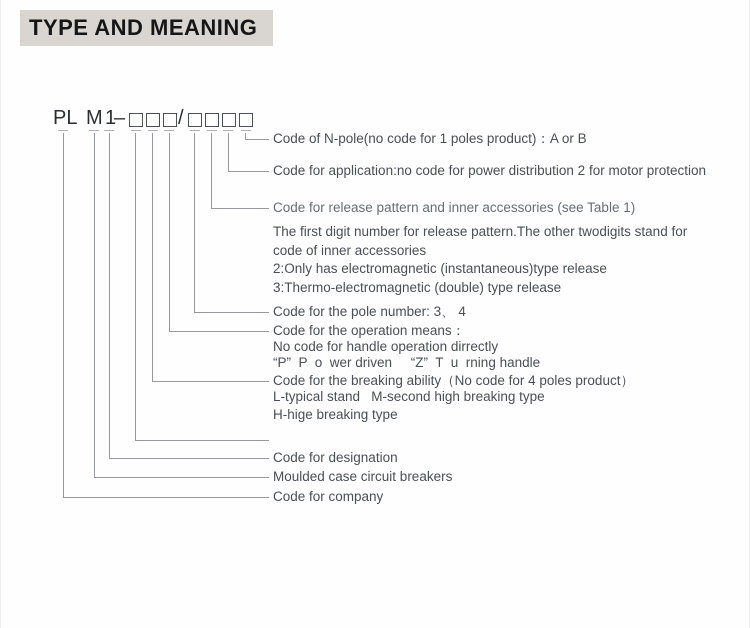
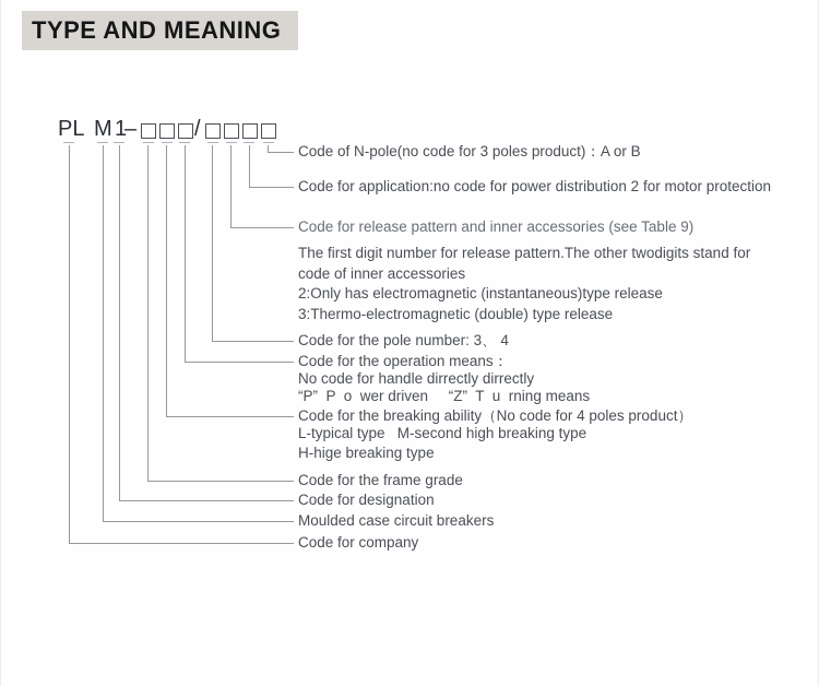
  TYPE AND MEANING
  PL
  M
  1
  –
  /
- Code of N-pole(no code for 1 poles product)：A or B
+ Code of N-pole(no code for 3 poles product)：A or B
  Code for application:no code for power distribution 2 for motor protection
- Code for release pattern and inner accessories (see Table 1)
+ Code for release pattern and inner accessories (see Table 9)
  The first digit number for release pattern.The other twodigits stand for
  code of inner accessories
  2:Only has electromagnetic (instantaneous)type release
  3:Thermo-electromagnetic (double) type release
  Code for the pole number: 3、 4
  Code for the operation means：
- No code for handle operation dirrectly
+ No code for handle dirrectly dirrectly
- “P” P o wer driven “Z” T u rning handle
+ “P” P o wer driven “Z” T u rning means
  Code for the breaking ability（No code for 4 poles product）
- L-typical stand M-second high breaking type
+ L-typical type M-second high breaking type
  H-hige breaking type
+ Code for the frame grade
  Code for designation
  Moulded case circuit breakers
  Code for company
